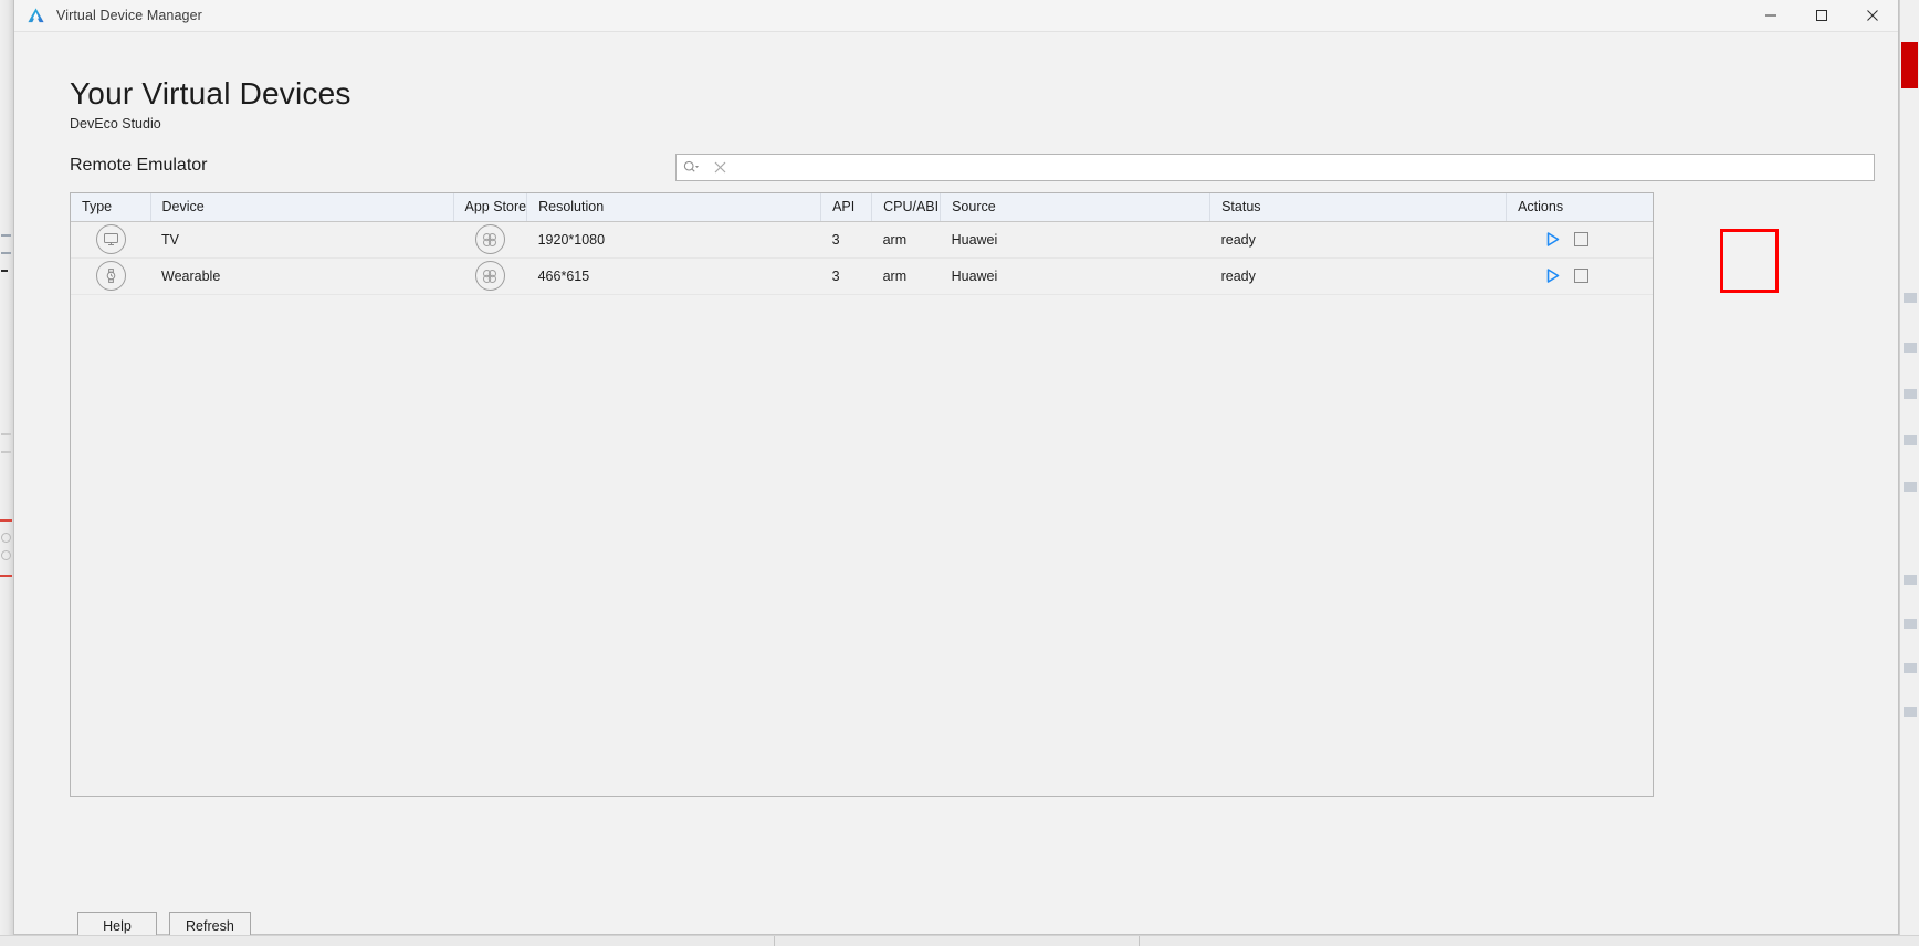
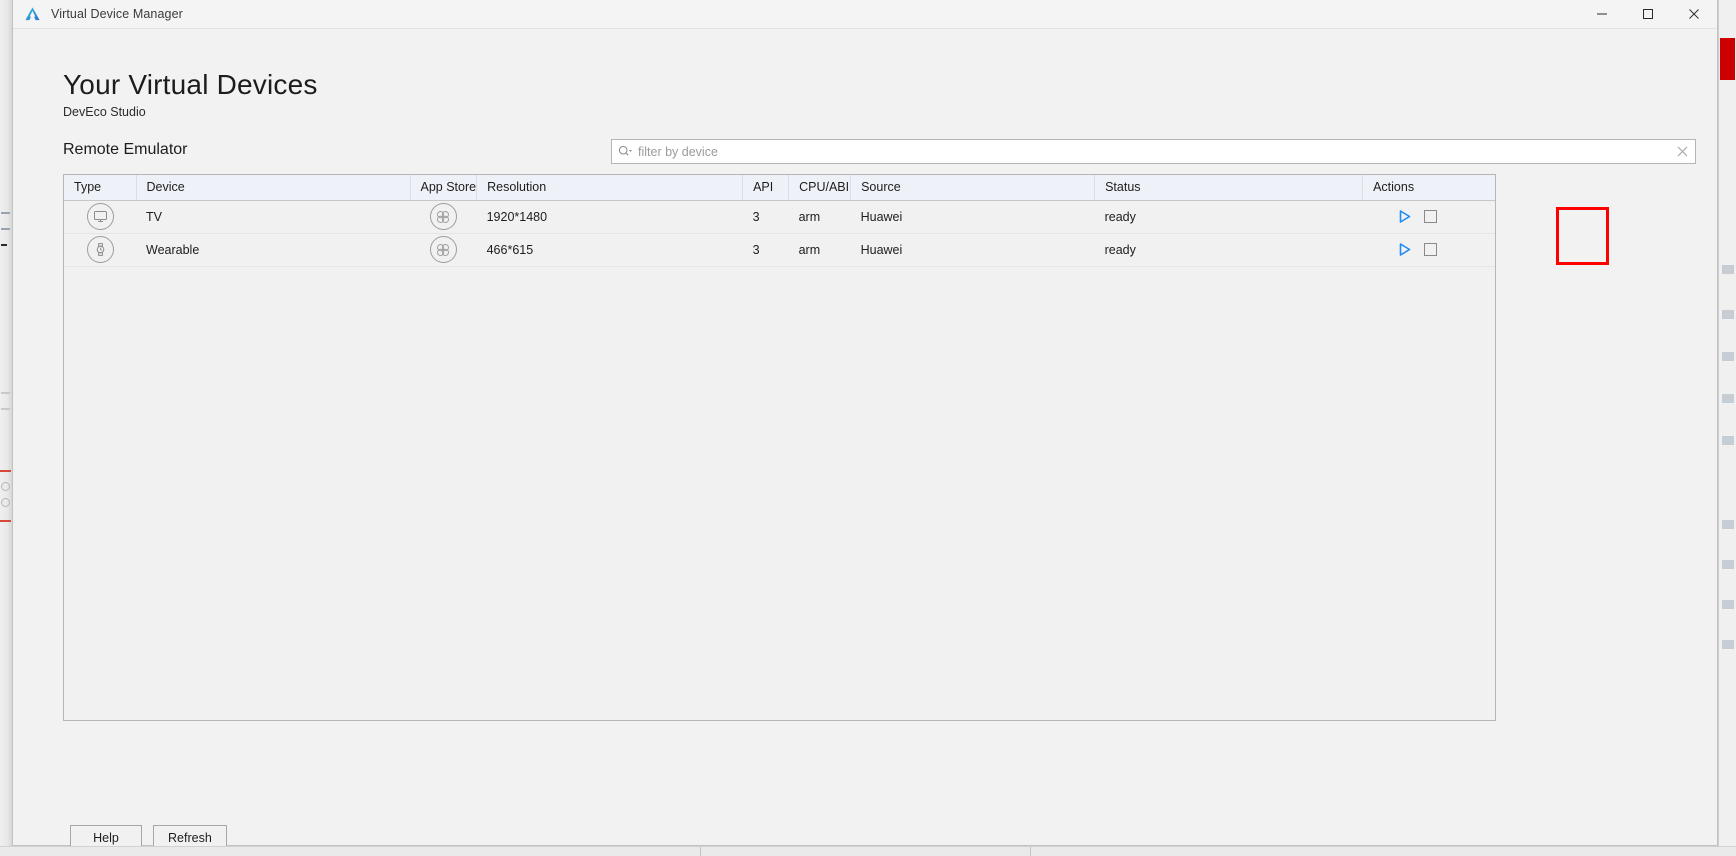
  Virtual Device Manager
  Your Virtual Devices
  DevEco Studio
  Remote Emulator
+ filter by device
  Type	Device	App Store	Resolution	API	CPU/ABI	Source	Status	Actions
- 	TV		1920*1080	3	arm	Huawei	ready
+ 	TV		1920*1480	3	arm	Huawei	ready
  	Wearable		466*615	3	arm	Huawei	ready
  Help
  Refresh
